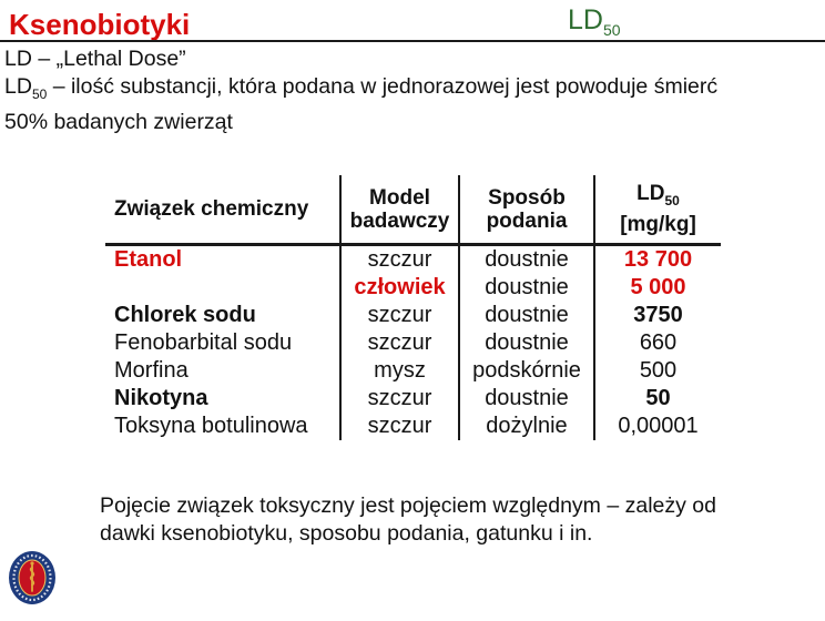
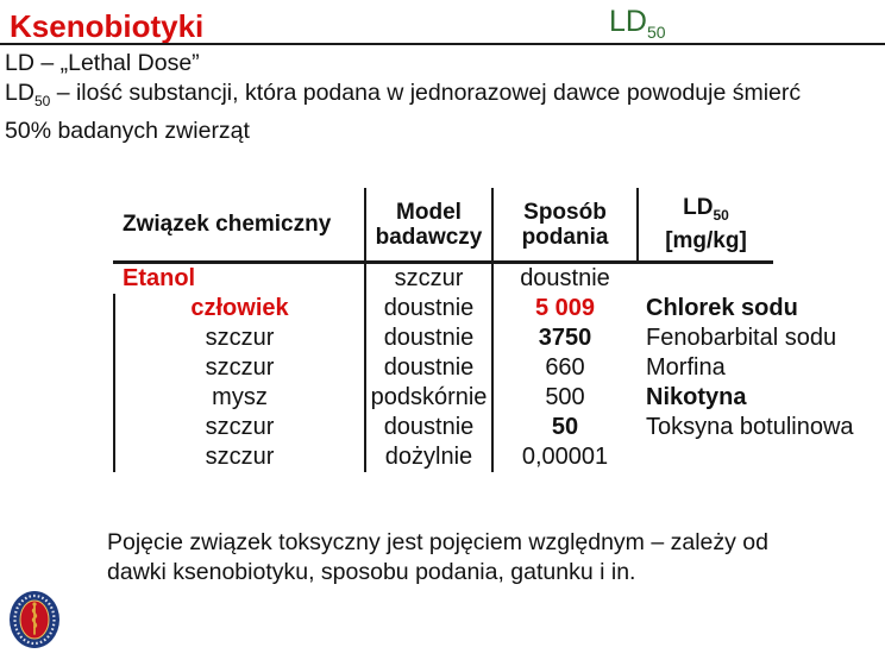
  Ksenobiotyki
  LD50
  LD – „Lethal Dose”
- LD50 – ilość substancji, która podana w jednorazowej jest powoduje śmierć
+ LD50 – ilość substancji, która podana w jednorazowej dawce powoduje śmierć
  50% badanych zwierząt
  Związek chemiczny
  Model
  badawczy
  Sposób
  podania
  LD50
  [mg/kg]
  Etanol
  szczur
  doustnie
- 13 700
  człowiek
  doustnie
- 5 000
+ 5 009
  Chlorek sodu
  szczur
  doustnie
  3750
  Fenobarbital sodu
  szczur
  doustnie
  660
  Morfina
  mysz
  podskórnie
  500
  Nikotyna
  szczur
  doustnie
  50
  Toksyna botulinowa
  szczur
  dożylnie
  0,00001
  Pojęcie związek toksyczny jest pojęciem względnym – zależy od
  dawki ksenobiotyku, sposobu podania, gatunku i in.
